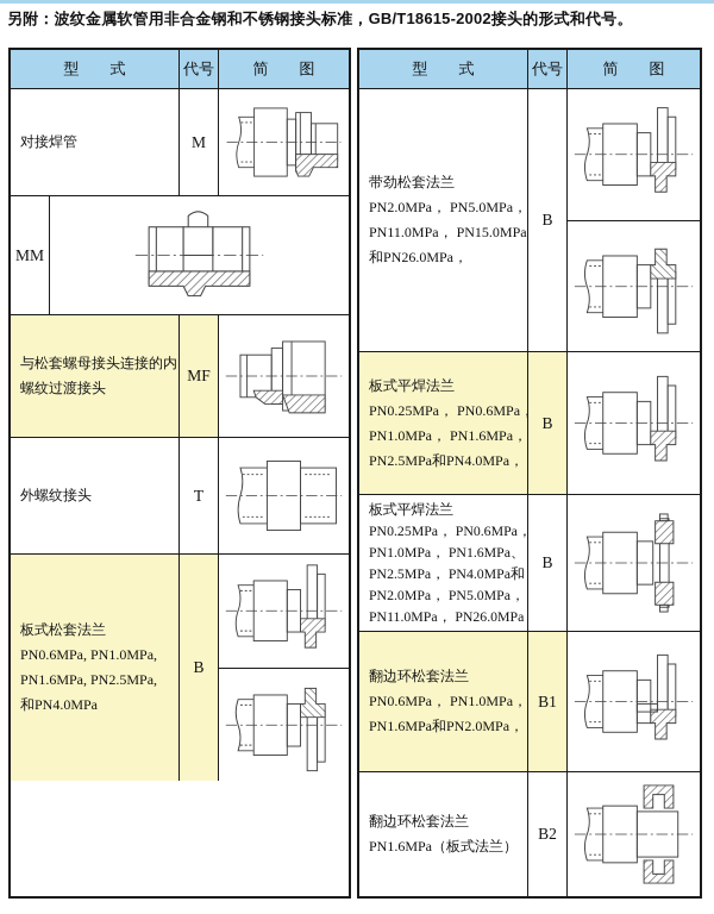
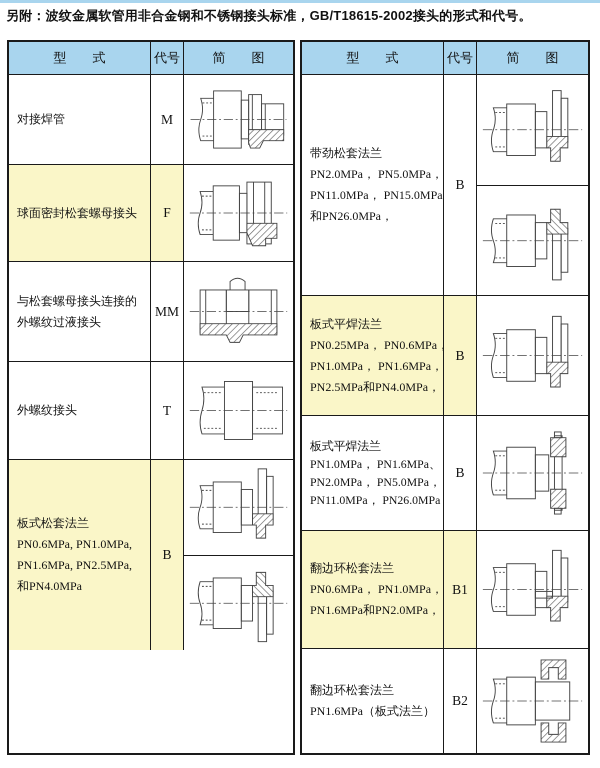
  另附：波纹金属软管用非合金钢和不锈钢接头标准，GB/T18615-2002接头的形式和代号。
  型 式
  代号
  简 图
  对接焊管
  M
+ 球面密封松套螺母接头
+ F
+ 与松套螺母接头连接的
+ 外螺纹过液接头
  MM
- 与松套螺母接头连接的内
- 螺纹过渡接头
- MF
  外螺纹接头
  T
  板式松套法兰
  PN0.6MPa, PN1.0MPa,
  PN1.6MPa, PN2.5MPa,
  和PN4.0MPa
  B
  型 式
  代号
  简 图
  带劲松套法兰
  PN2.0MPa， PN5.0MPa，
  PN11.0MPa， PN15.0MPa
  和PN26.0MPa，
  B
  板式平焊法兰
  PN0.25MPa， PN0.6MPa
  PN1.0MPa， PN1.6MPa，
  PN2.5MPa和PN4.0MPa，
  B
  板式平焊法兰
- PN0.25MPa， PN0.6MPa，
  PN1.0MPa， PN1.6MPa、
- PN2.5MPa， PN4.0MPa和
  PN2.0MPa， PN5.0MPa，
  PN11.0MPa， PN26.0MPa
  B
  翻边环松套法兰
  PN0.6MPa， PN1.0MPa，
  PN1.6MPa和PN2.0MPa，
  B1
  翻边环松套法兰
  PN1.6MPa（板式法兰）
  B2
